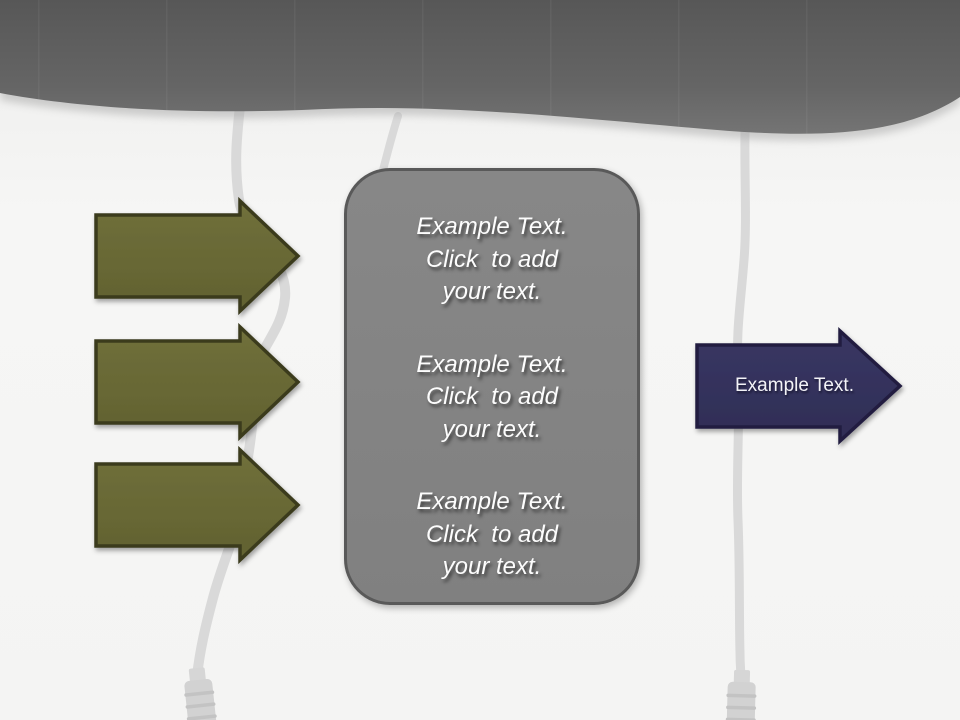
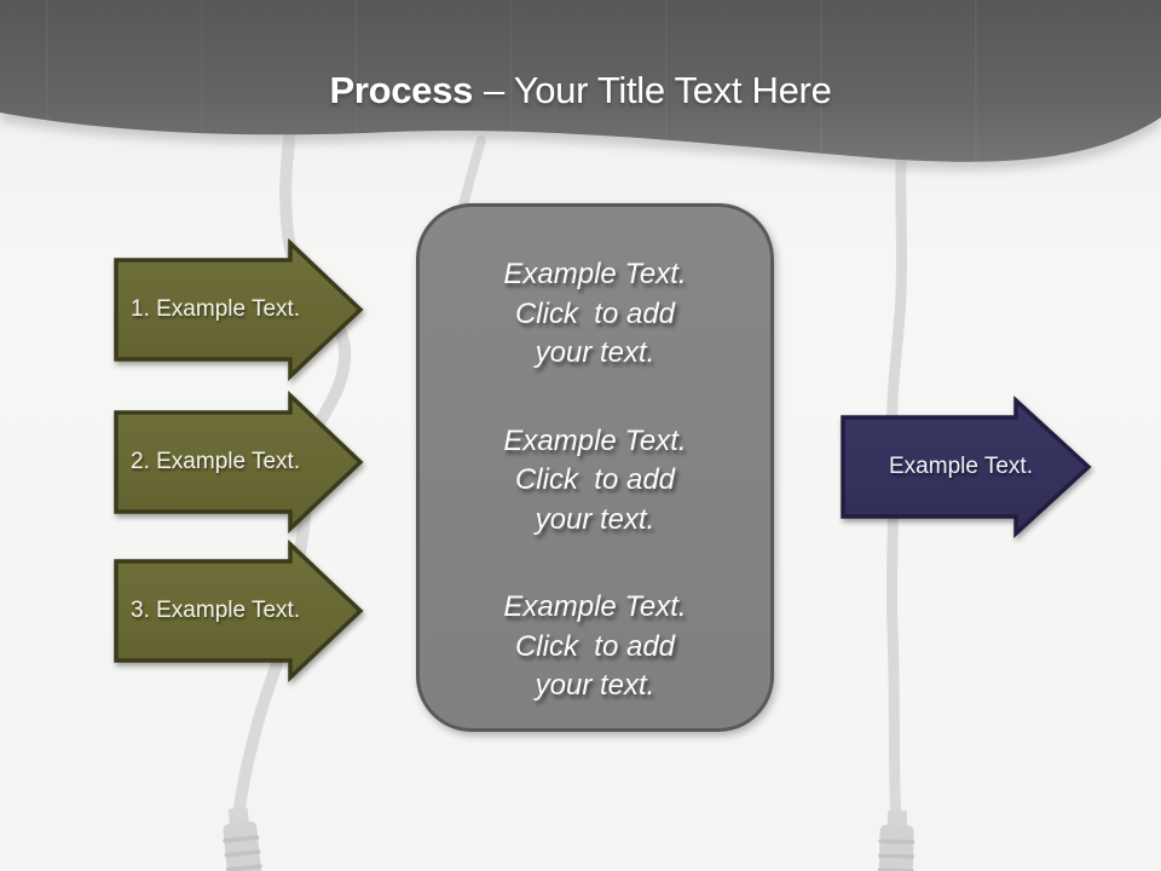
+ Process – Your Title Text Here
+ 1. Example Text.
+ 2. Example Text.
+ 3. Example Text.
  Example Text.
  Click to add
  your text.
  Example Text.
  Click to add
  your text.
  Example Text.
  Click to add
  your text.
  Example Text.
